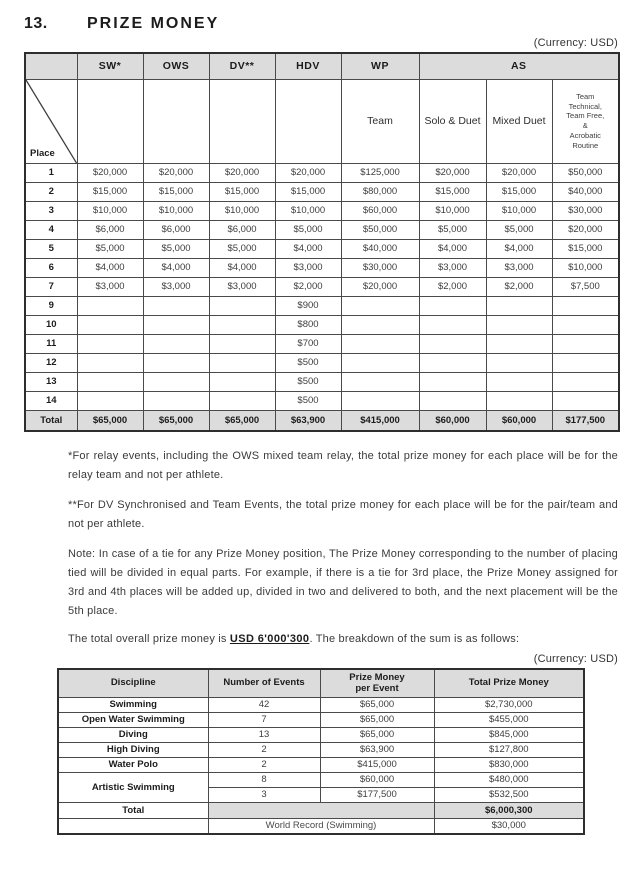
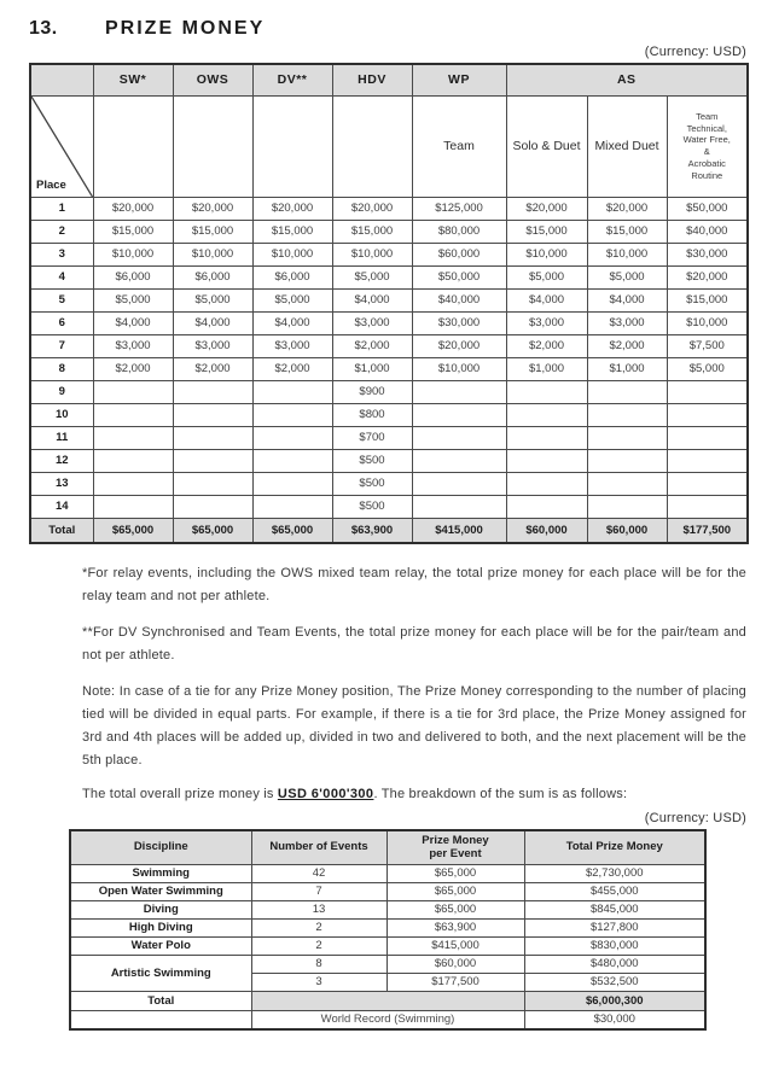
  13.
  PRIZE MONEY
  (Currency: USD)
  	SW*	OWS	DV**	HDV	WP	AS
- Place					Team	Solo & Duet	Mixed Duet	Team Technical, Team Free, & Acrobatic Routine
+ Place					Team	Solo & Duet	Mixed Duet	Team Technical, Water Free, & Acrobatic Routine
  1	$20,000	$20,000	$20,000	$20,000	$125,000	$20,000	$20,000	$50,000
  2	$15,000	$15,000	$15,000	$15,000	$80,000	$15,000	$15,000	$40,000
  3	$10,000	$10,000	$10,000	$10,000	$60,000	$10,000	$10,000	$30,000
  4	$6,000	$6,000	$6,000	$5,000	$50,000	$5,000	$5,000	$20,000
  5	$5,000	$5,000	$5,000	$4,000	$40,000	$4,000	$4,000	$15,000
  6	$4,000	$4,000	$4,000	$3,000	$30,000	$3,000	$3,000	$10,000
  7	$3,000	$3,000	$3,000	$2,000	$20,000	$2,000	$2,000	$7,500
+ 8	$2,000	$2,000	$2,000	$1,000	$10,000	$1,000	$1,000	$5,000
  9				$900
  10				$800
  11				$700
  12				$500
  13				$500
  14				$500
  Total	$65,000	$65,000	$65,000	$63,900	$415,000	$60,000	$60,000	$177,500
  *For relay events, including the OWS mixed team relay, the total prize money for each place will be for the relay team and not per athlete.
  **For DV Synchronised and Team Events, the total prize money for each place will be for the pair/team and not per athlete.
  Note: In case of a tie for any Prize Money position, The Prize Money corresponding to the number of placing tied will be divided in equal parts. For example, if there is a tie for 3rd place, the Prize Money assigned for 3rd and 4th places will be added up, divided in two and delivered to both, and the next placement will be the 5th place.
  The total overall prize money is USD 6'000'300. The breakdown of the sum is as follows:
  (Currency: USD)
  Discipline	Number of Events	Prize Money per Event	Total Prize Money
  Swimming	42	$65,000	$2,730,000
  Open Water Swimming	7	$65,000	$455,000
  Diving	13	$65,000	$845,000
  High Diving	2	$63,900	$127,800
  Water Polo	2	$415,000	$830,000
  Artistic Swimming	8	$60,000	$480,000
  3	$177,500	$532,500
  Total		$6,000,300
  	World Record (Swimming)	$30,000
